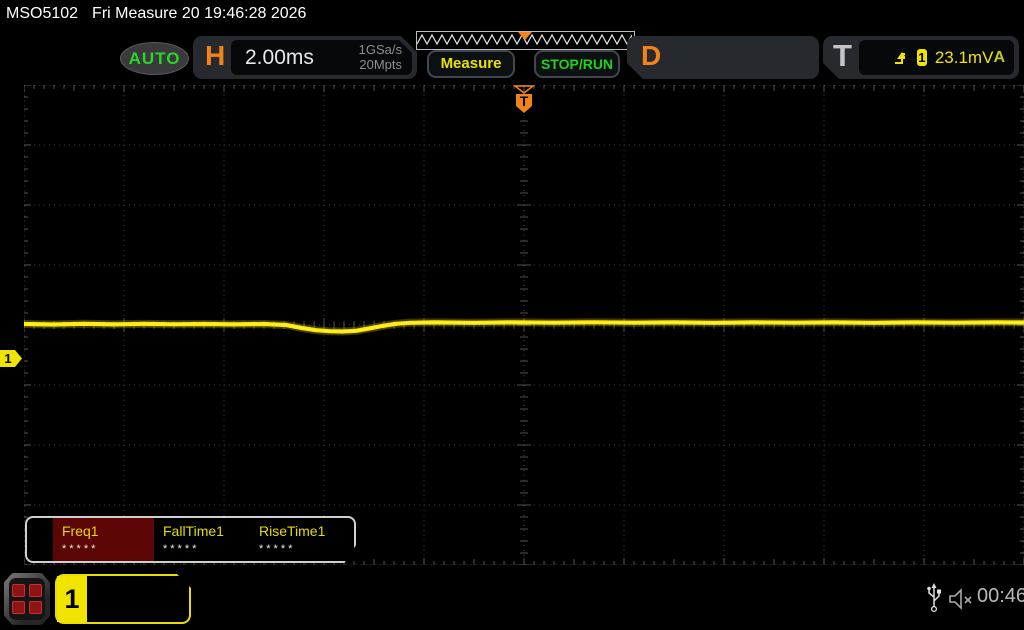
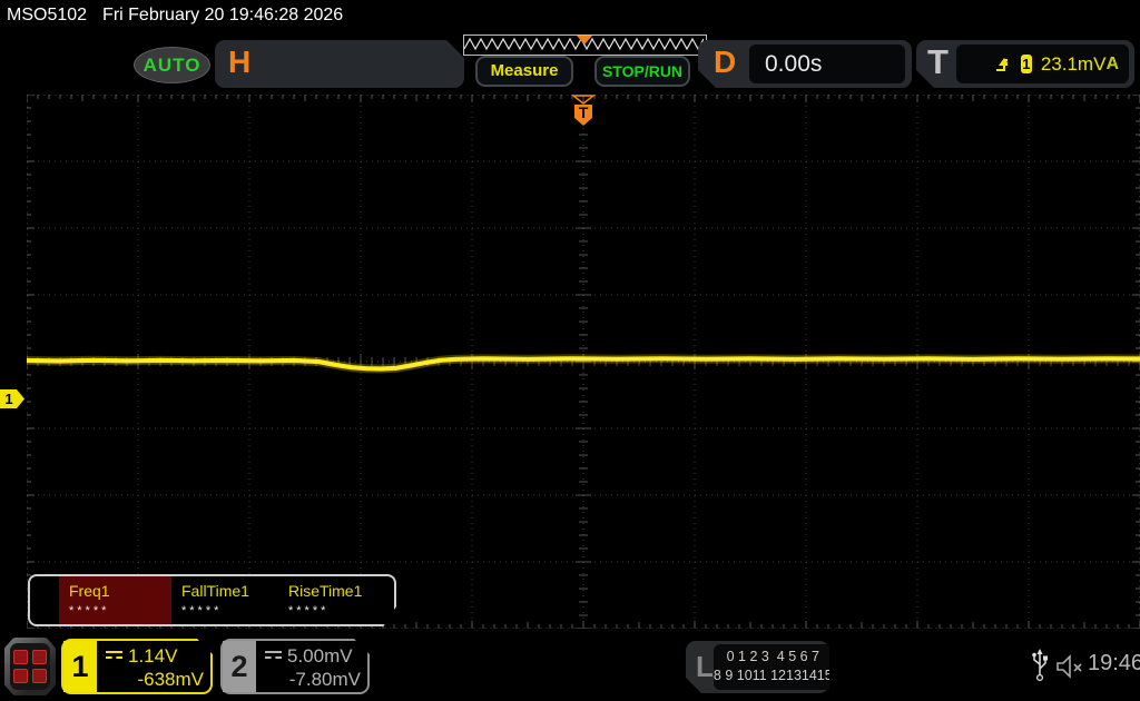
- MSO5102 Fri Measure 20 19:46:28 2026
+ MSO5102 Fri February 20 19:46:28 2026
  AUTO
  H
- 2.00ms
- 1GSa/s
- 20Mpts
  Measure
  STOP/RUN
  D
+ 0.00s
  T
  1
  23.1mV
  A
  T
  1
  Freq1
  *****
  FallTime1
  *****
  RiseTime1
  *****
  1
+ 1.14V
+ -638mV
+ 2
+ 5.00mV
+ -7.80mV
+ L
+ 0 1 2 3 4 5 6 7
+ 8 9 1011 12131415
- 00:46
+ 19:46
